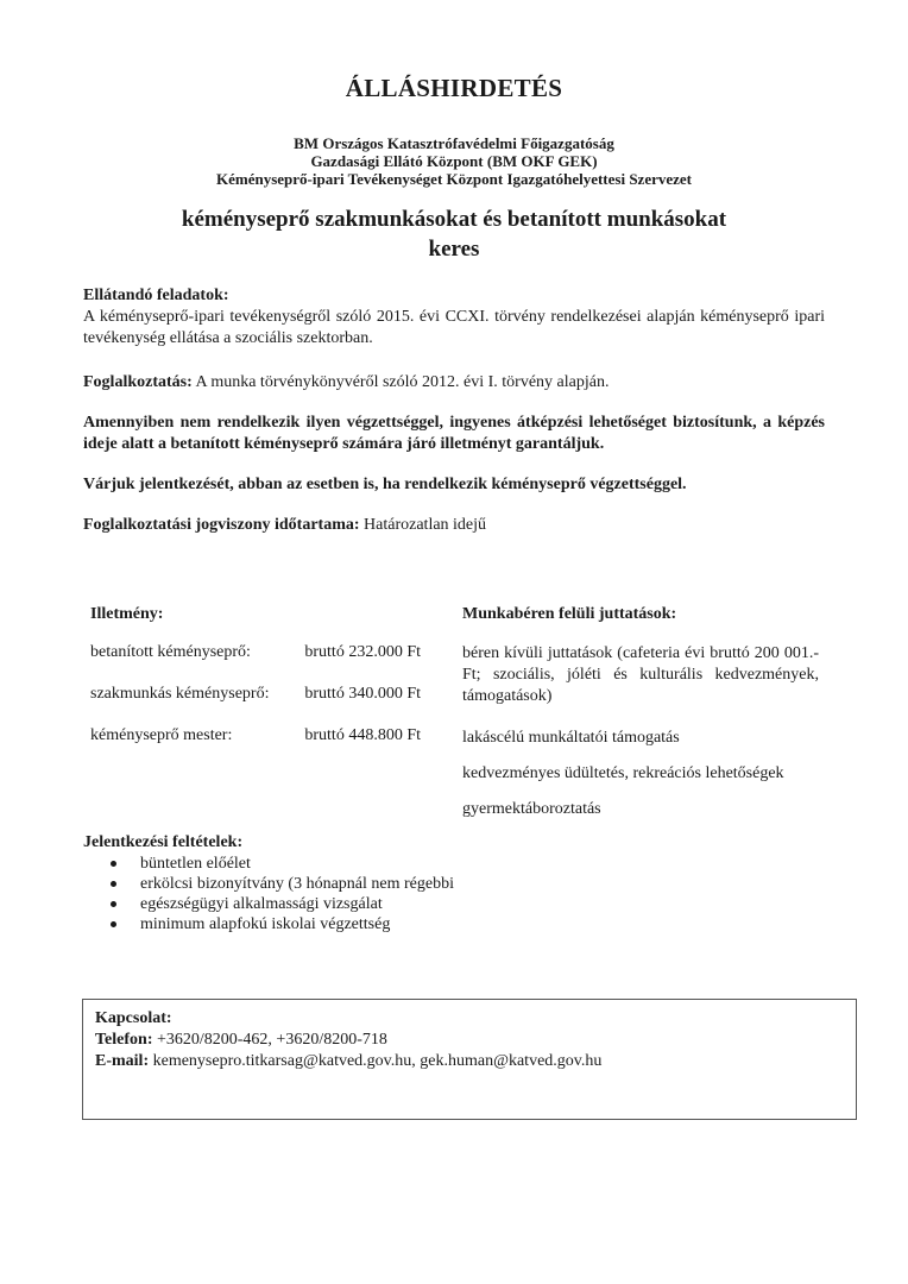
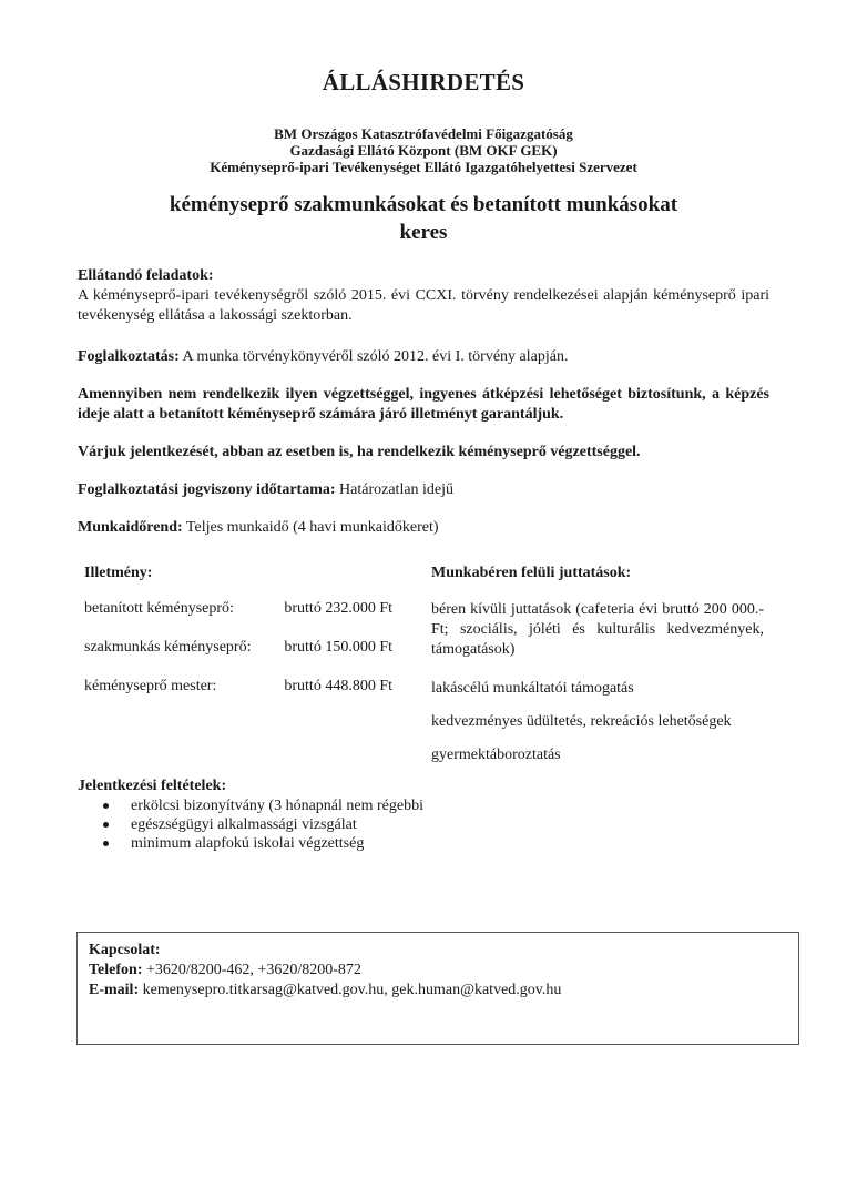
  ÁLLÁSHIRDETÉS
  BM Országos Katasztrófavédelmi Főigazgatóság
  Gazdasági Ellátó Központ (BM OKF GEK)
- Kéményseprő-ipari Tevékenységet Központ Igazgatóhelyettesi Szervezet
+ Kéményseprő-ipari Tevékenységet Ellátó Igazgatóhelyettesi Szervezet
  kéményseprő szakmunkásokat és betanított munkásokat
  keres
  Ellátandó feladatok:
- A kéményseprő-ipari tevékenységről szóló 2015. évi CCXI. törvény rendelkezései alapján kéményseprő ipari tevékenység ellátása a szociális szektorban.
+ A kéményseprő-ipari tevékenységről szóló 2015. évi CCXI. törvény rendelkezései alapján kéményseprő ipari tevékenység ellátása a lakossági szektorban.
  Foglalkoztatás: A munka törvénykönyvéről szóló 2012. évi I. törvény alapján.
  Amennyiben nem rendelkezik ilyen végzettséggel, ingyenes átképzési lehetőséget biztosítunk, a képzés ideje alatt a betanított kéményseprő számára járó illetményt garantáljuk.
  Várjuk jelentkezését, abban az esetben is, ha rendelkezik kéményseprő végzettséggel.
  Foglalkoztatási jogviszony időtartama: Határozatlan idejű
+ Munkaidőrend: Teljes munkaidő (4 havi munkaidőkeret)
  Illetmény:
  betanított kéményseprő:
  bruttó 232.000 Ft
  szakmunkás kéményseprő:
- bruttó 340.000 Ft
+ bruttó 150.000 Ft
  kéményseprő mester:
  bruttó 448.800 Ft
  Munkabéren felüli juttatások:
- béren kívüli juttatások (cafeteria évi bruttó 200 001.- Ft; szociális, jóléti és kulturális kedvezmények, támogatások)
+ béren kívüli juttatások (cafeteria évi bruttó 200 000.- Ft; szociális, jóléti és kulturális kedvezmények, támogatások)
  lakáscélú munkáltatói támogatás
  kedvezményes üdültetés, rekreációs lehetőségek
  gyermektáboroztatás
  Jelentkezési feltételek:
- büntetlen előélet
  erkölcsi bizonyítvány (3 hónapnál nem régebbi
  egészségügyi alkalmassági vizsgálat
  minimum alapfokú iskolai végzettség
  Kapcsolat:
- Telefon: +3620/8200-462, +3620/8200-718
+ Telefon: +3620/8200-462, +3620/8200-872
  E-mail: kemenysepro.titkarsag@katved.gov.hu, gek.human@katved.gov.hu
